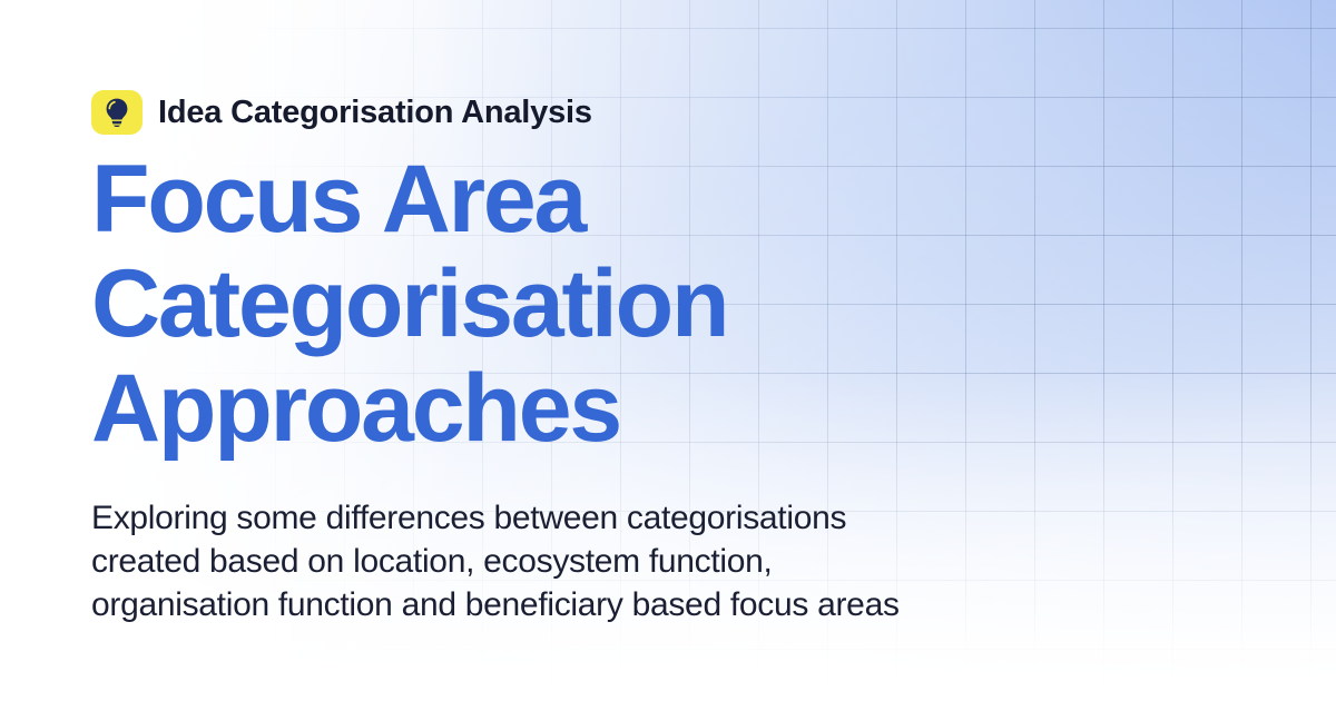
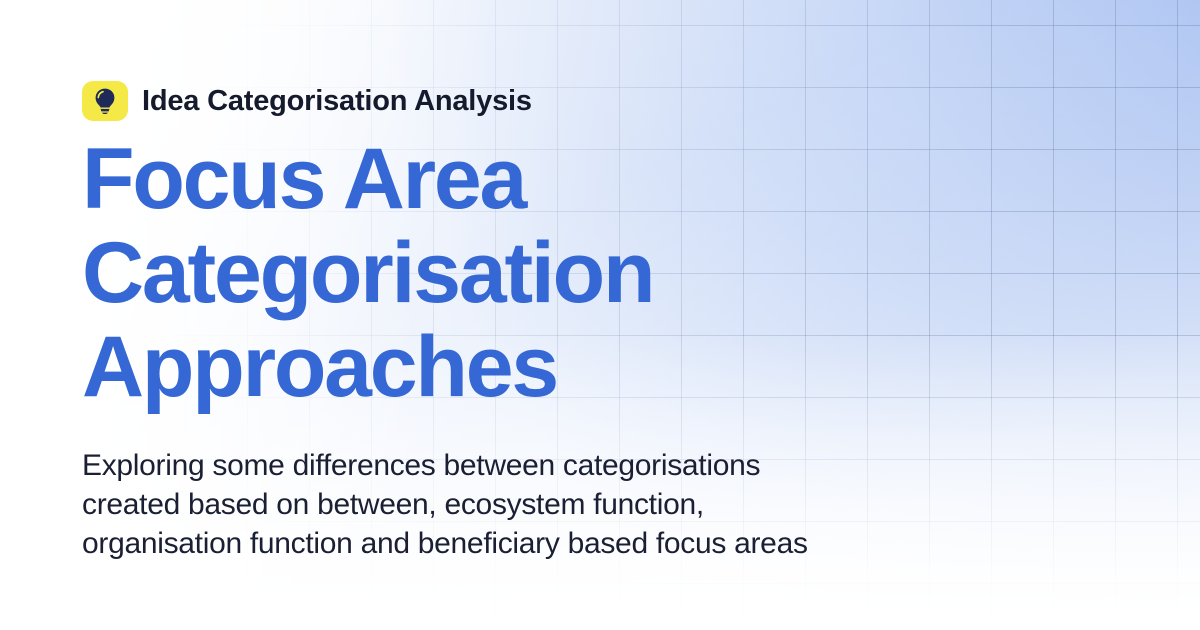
  Idea Categorisation Analysis
  Focus Area Categorisation Approaches
- Exploring some differences between categorisations created based on location, ecosystem function, organisation function and beneficiary based focus areas
+ Exploring some differences between categorisations created based on between, ecosystem function, organisation function and beneficiary based focus areas
